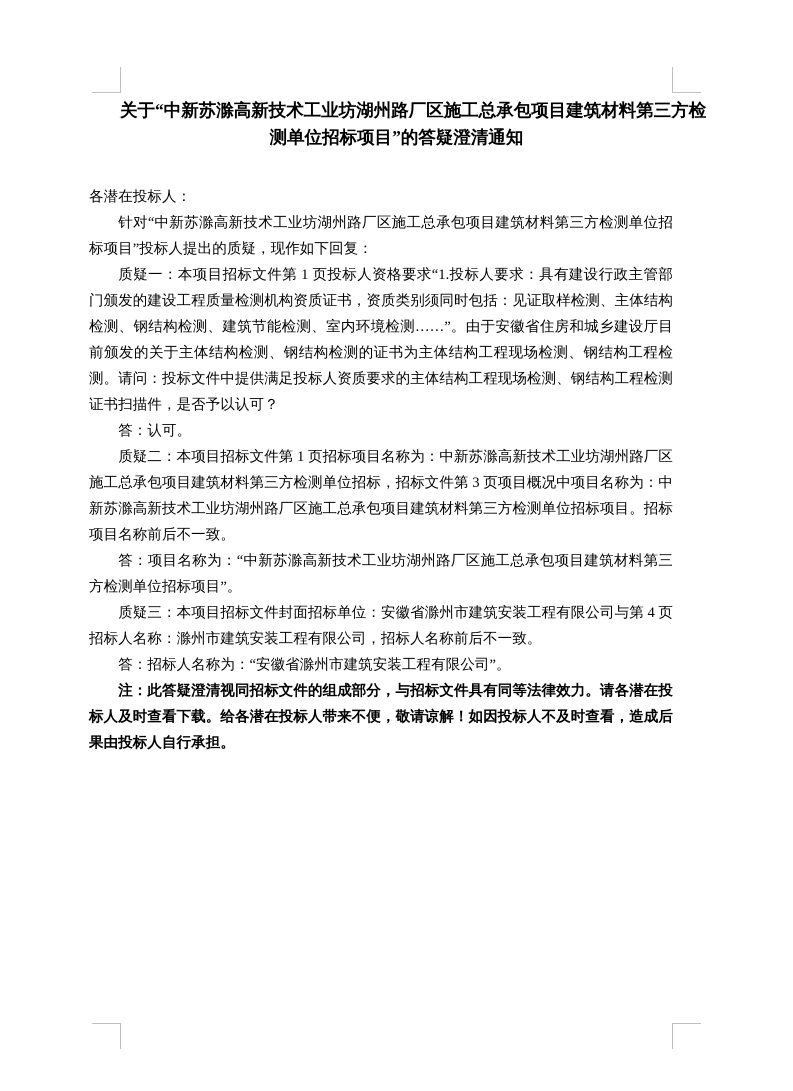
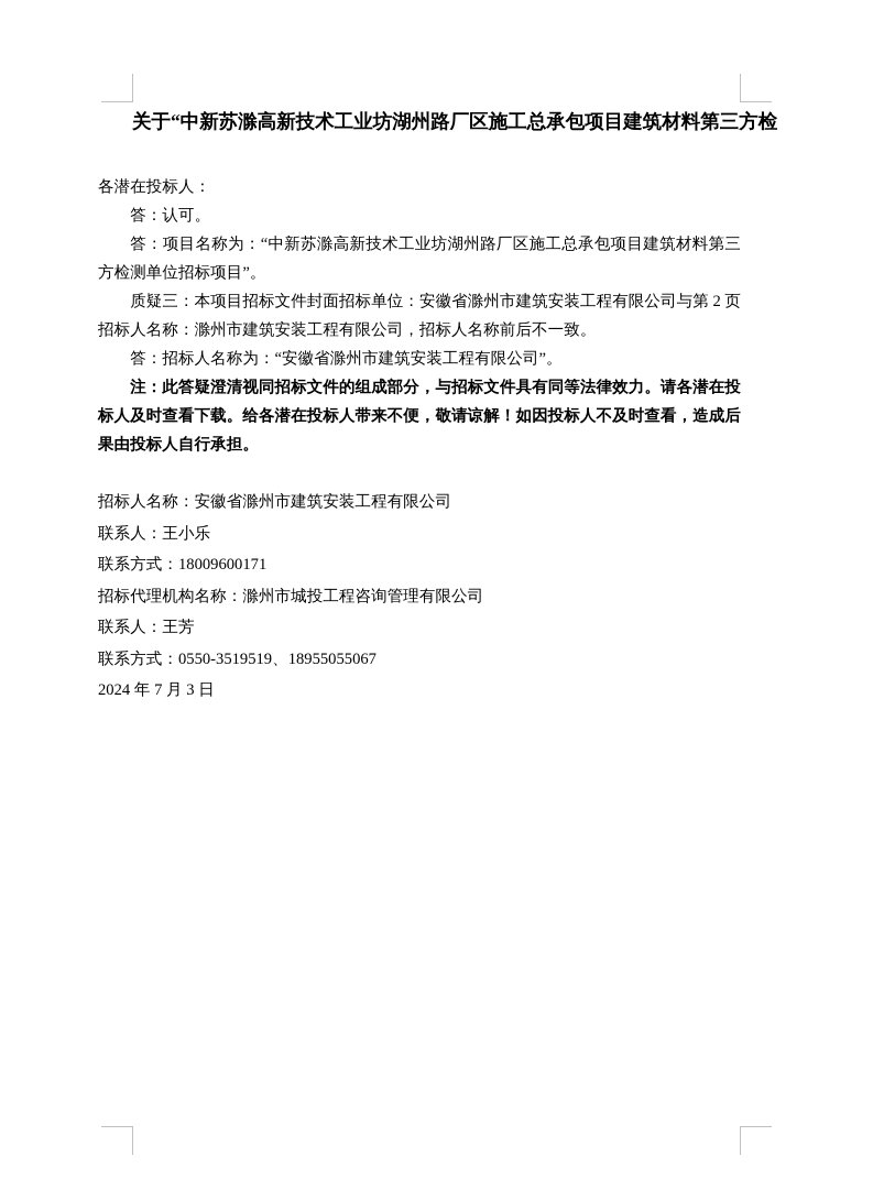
  关于“中新苏滁高新技术工业坊湖州路厂区施工总承包项目建筑材料第三方检
- 测单位招标项目”的答疑澄清通知
  各潜在投标人：
- 针对“中新苏滁高新技术工业坊湖州路厂区施工总承包项目建筑材料第三方检测单位招标项目”投标人提出的质疑，现作如下回复：
- 质疑一：本项目招标文件第 1 页投标人资格要求“1.投标人要求：具有建设行政主管部门颁发的建设工程质量检测机构资质证书，资质类别须同时包括：见证取样检测、主体结构检测、钢结构检测、建筑节能检测、室内环境检测……”。由于安徽省住房和城乡建设厅目前颁发的关于主体结构检测、钢结构检测的证书为主体结构工程现场检测、钢结构工程检测。请问：投标文件中提供满足投标人资质要求的主体结构工程现场检测、钢结构工程检测证书扫描件，是否予以认可？
  答：认可。
- 质疑二：本项目招标文件第 1 页招标项目名称为：中新苏滁高新技术工业坊湖州路厂区施工总承包项目建筑材料第三方检测单位招标，招标文件第 3 页项目概况中项目名称为：中新苏滁高新技术工业坊湖州路厂区施工总承包项目建筑材料第三方检测单位招标项目。招标项目名称前后不一致。
  答：项目名称为：“中新苏滁高新技术工业坊湖州路厂区施工总承包项目建筑材料第三方检测单位招标项目”。
- 质疑三：本项目招标文件封面招标单位：安徽省滁州市建筑安装工程有限公司与第 4 页招标人名称：滁州市建筑安装工程有限公司，招标人名称前后不一致。
+ 质疑三：本项目招标文件封面招标单位：安徽省滁州市建筑安装工程有限公司与第 2 页招标人名称：滁州市建筑安装工程有限公司，招标人名称前后不一致。
  答：招标人名称为：“安徽省滁州市建筑安装工程有限公司”。
  注：此答疑澄清视同招标文件的组成部分，与招标文件具有同等法律效力。请各潜在投标人及时查看下载。给各潜在投标人带来不便，敬请谅解！如因投标人不及时查看，造成后果由投标人自行承担。
+ 招标人名称：安徽省滁州市建筑安装工程有限公司
+ 联系人：王小乐
+ 联系方式：18009600171
+ 招标代理机构名称：滁州市城投工程咨询管理有限公司
+ 联系人：王芳
+ 联系方式：0550-3519519、18955055067
+ 2024 年 7 月 3 日
